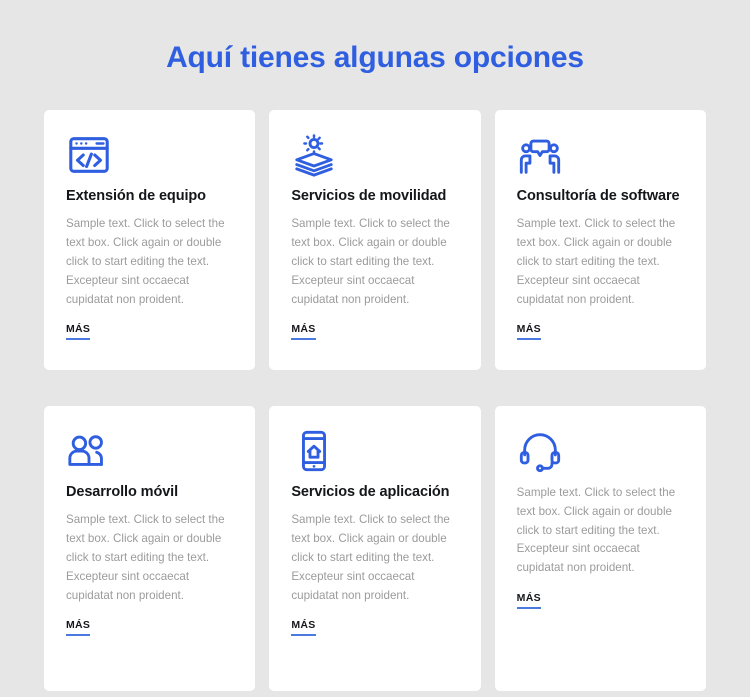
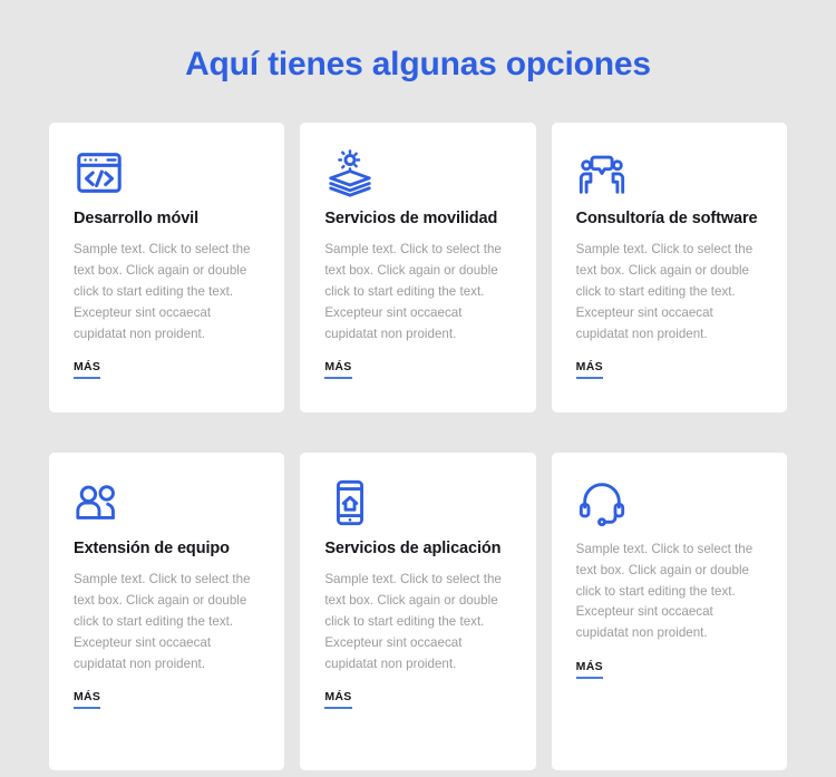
  Aquí tienes algunas opciones
- Extensión de equipo
+ Desarrollo móvil
  Sample text. Click to select the text box. Click again or double click to start editing the text. Excepteur sint occaecat cupidatat non proident.
  MÁS
  Servicios de movilidad
  Sample text. Click to select the text box. Click again or double click to start editing the text. Excepteur sint occaecat cupidatat non proident.
  MÁS
  Consultoría de software
  Sample text. Click to select the text box. Click again or double click to start editing the text. Excepteur sint occaecat cupidatat non proident.
  MÁS
- Desarrollo móvil
+ Extensión de equipo
  Sample text. Click to select the text box. Click again or double click to start editing the text. Excepteur sint occaecat cupidatat non proident.
  MÁS
  Servicios de aplicación
  Sample text. Click to select the text box. Click again or double click to start editing the text. Excepteur sint occaecat cupidatat non proident.
  MÁS
  Sample text. Click to select the text box. Click again or double click to start editing the text. Excepteur sint occaecat cupidatat non proident.
  MÁS
